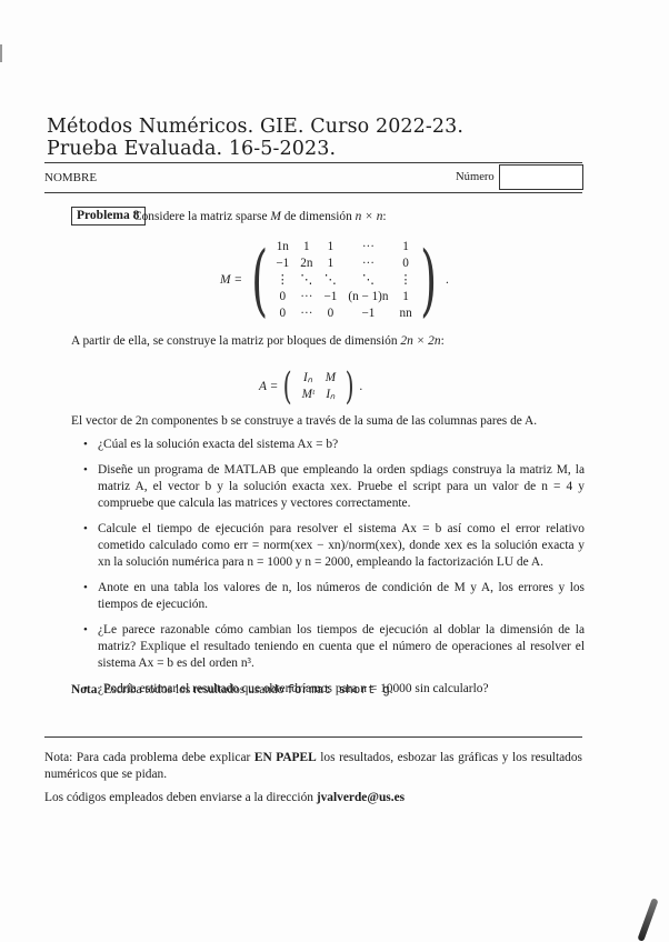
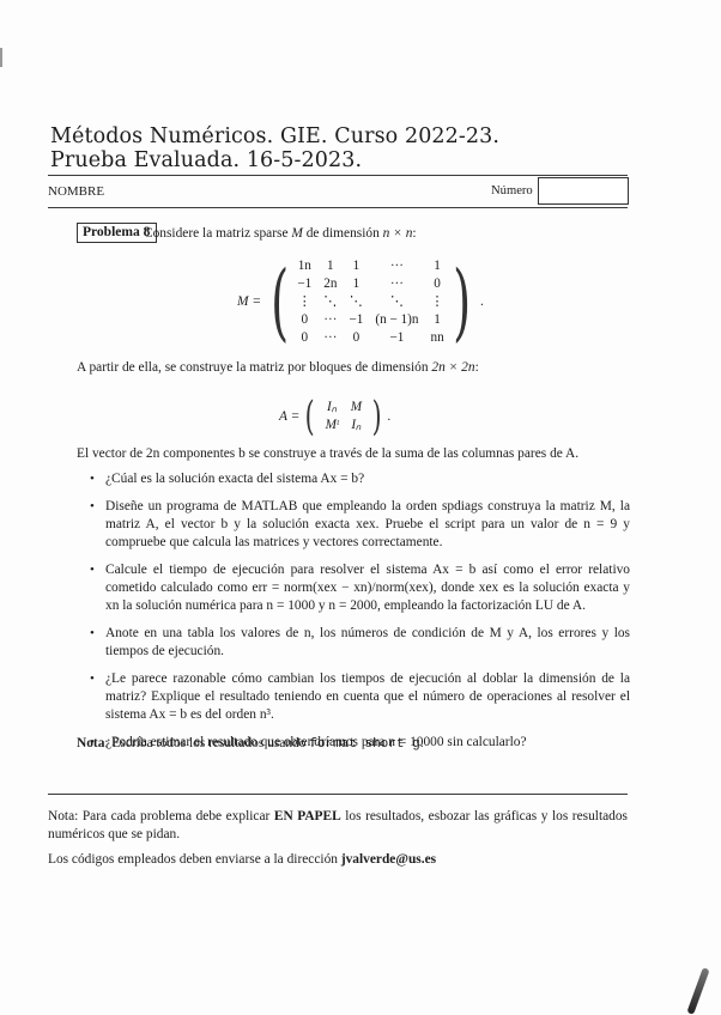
  Métodos Numéricos. GIE. Curso 2022-23.
  Prueba Evaluada. 16-5-2023.
  NOMBRE
  Número
  Problema 8
  Considere la matriz sparse M de dimensión n × n:
  M =
  (
  1n	1	1	···	1
  −1	2n	1	···	0
  ⋮	⋱	⋱	⋱	⋮
  0	···	−1	(n − 1)n	1
  0	···	0	−1	nn
  )
  .
  A partir de ella, se construye la matriz por bloques de dimensión 2n × 2n:
  A =
  (
  Iₙ	M
  Mᵗ	Iₙ
  )
  .
  El vector de 2n componentes b se construye a través de la suma de las columnas pares de A.
  •
  ¿Cúal es la solución exacta del sistema Ax = b?
  •
- Diseñe un programa de MATLAB que empleando la orden spdiags construya la matriz M, la matriz A, el vector b y la solución exacta xex. Pruebe el script para un valor de n = 4 y compruebe que calcula las matrices y vectores correctamente.
+ Diseñe un programa de MATLAB que empleando la orden spdiags construya la matriz M, la matriz A, el vector b y la solución exacta xex. Pruebe el script para un valor de n = 9 y compruebe que calcula las matrices y vectores correctamente.
  •
  Calcule el tiempo de ejecución para resolver el sistema Ax = b así como el error relativo cometido calculado como err = norm(xex − xn)/norm(xex), donde xex es la solución exacta y xn la solución numérica para n = 1000 y n = 2000, empleando la factorización LU de A.
  •
  Anote en una tabla los valores de n, los números de condición de M y A, los errores y los tiempos de ejecución.
  •
  ¿Le parece razonable cómo cambian los tiempos de ejecución al doblar la dimensión de la matriz? Explique el resultado teniendo en cuenta que el número de operaciones al resolver el sistema Ax = b es del orden n³.
  •
  ¿Podría estimar el resultado que obtendríamos para n = 10000 sin calcularlo?
  Nota: Escriba todos los resultados usando format short g.
  Nota: Para cada problema debe explicar EN PAPEL los resultados, esbozar las gráficas y los resultados numéricos que se pidan.
  Los códigos empleados deben enviarse a la dirección jvalverde@us.es
